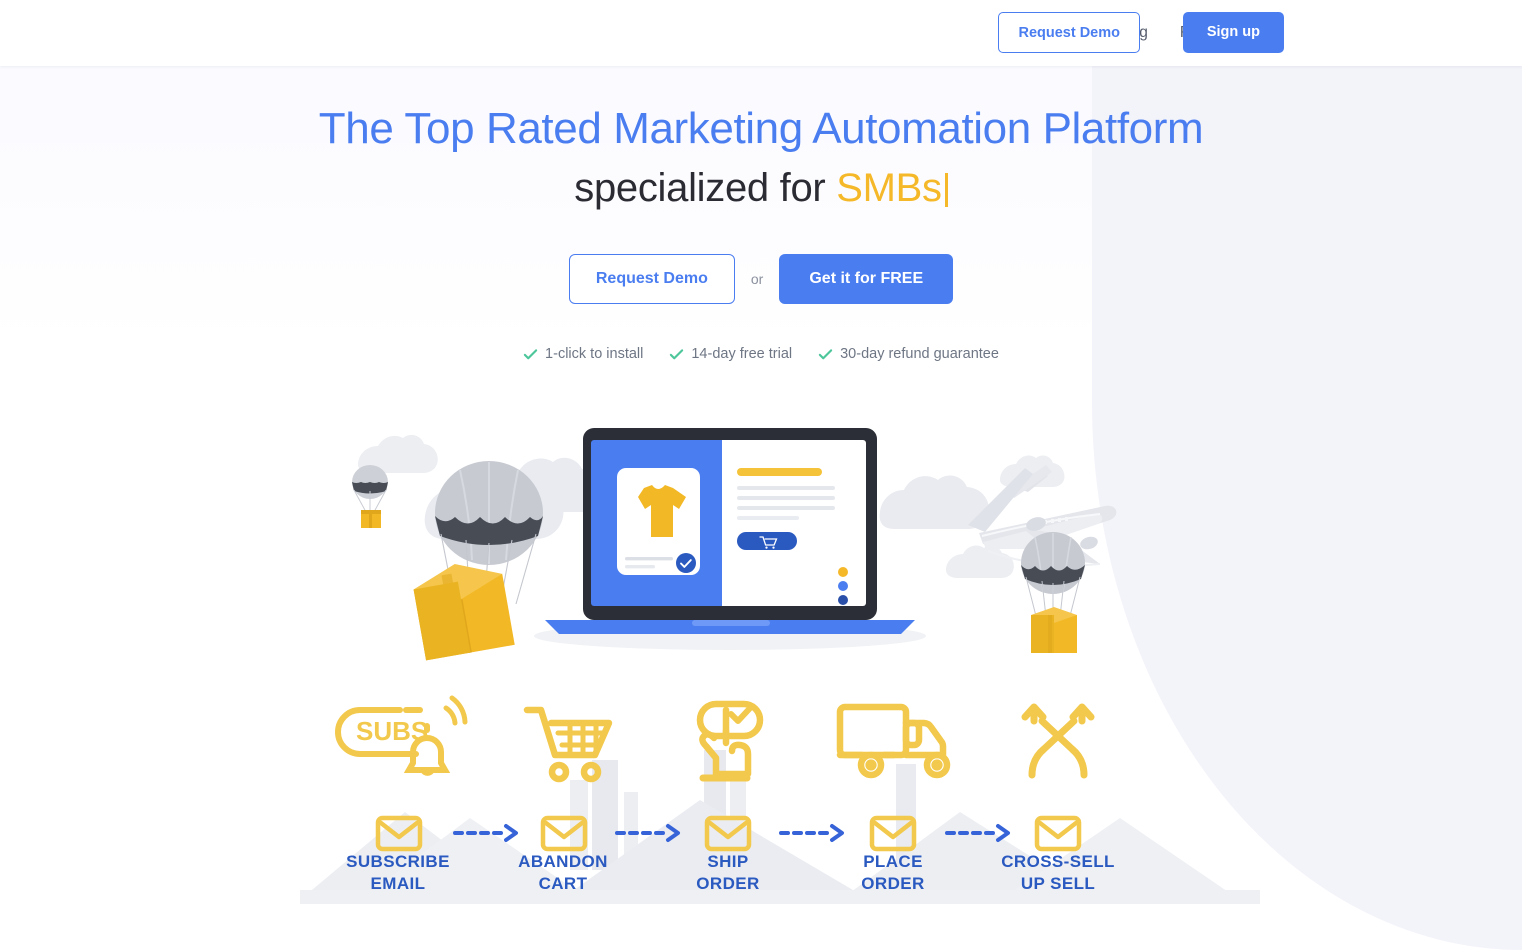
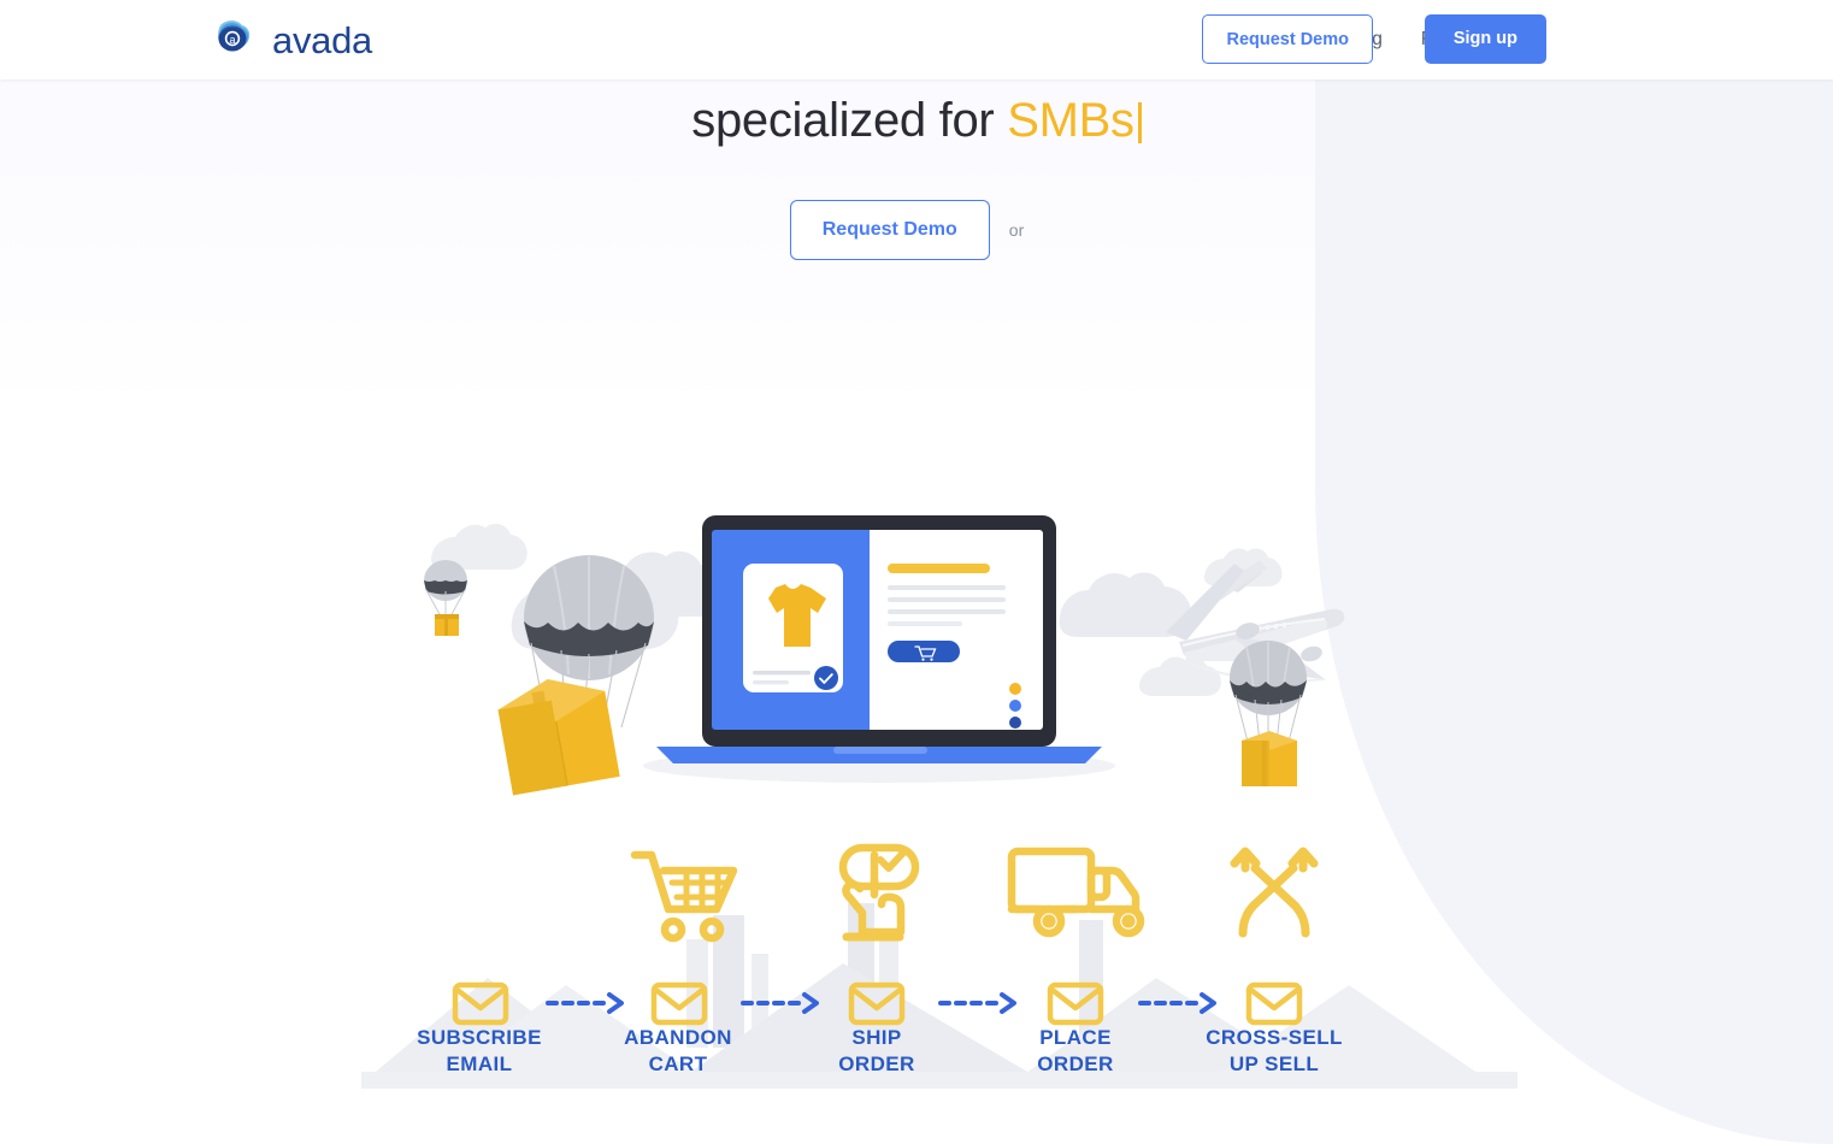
+ a
+ avada
  Request Demo
  Sign up
- The Top Rated Marketing Automation Platform
  specialized for SMBs
  Request Demo
  or
- Get it for FREE
- 1-click to install
- 14-day free trial
- 30-day refund guarantee
- SUBS
  SUBSCRIBE
  EMAIL
  ABANDON
  CART
  SHIP
  ORDER
  PLACE
  ORDER
  CROSS-SELL
  UP SELL
